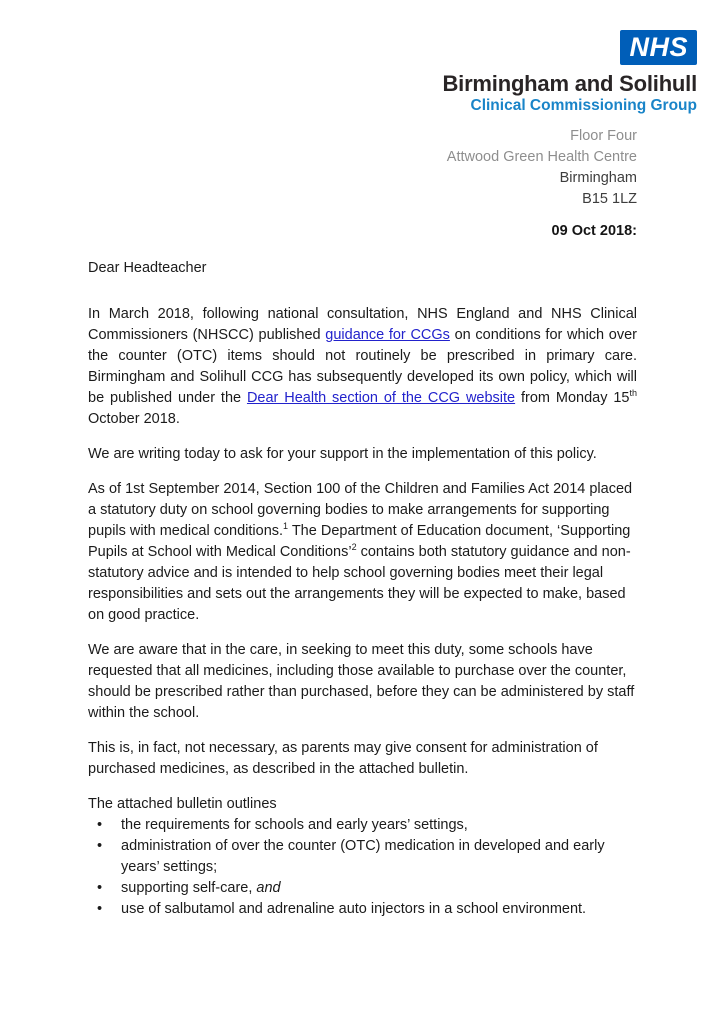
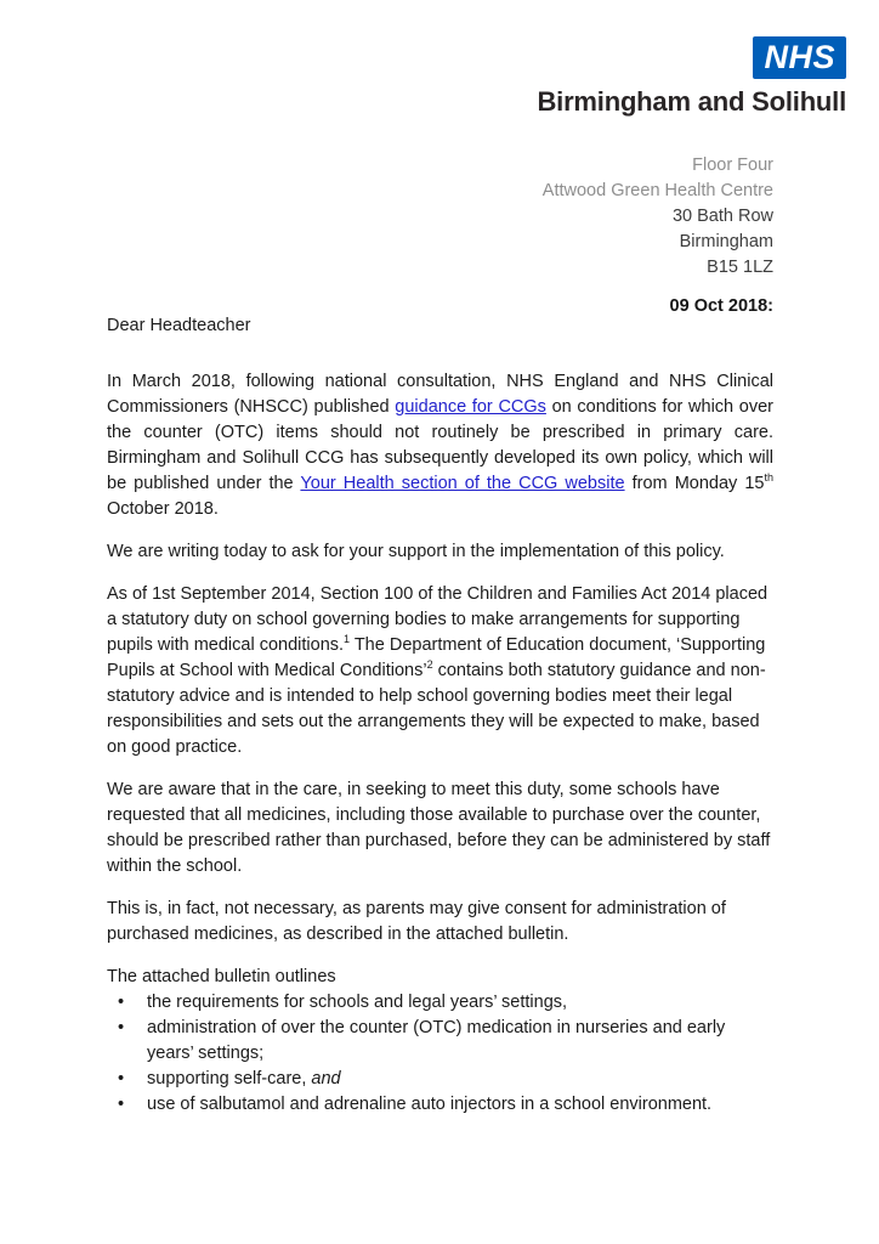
  NHS
  Birmingham and Solihull
- Clinical Commissioning Group
  Floor Four
  Attwood Green Health Centre
+ 30 Bath Row
  Birmingham
  B15 1LZ
  09 Oct 2018:
  Dear Headteacher
- In March 2018, following national consultation, NHS England and NHS Clinical Commissioners (NHSCC) published guidance for CCGs on conditions for which over the counter (OTC) items should not routinely be prescribed in primary care. Birmingham and Solihull CCG has subsequently developed its own policy, which will be published under the Dear Health section of the CCG website from Monday 15th October 2018.
+ In March 2018, following national consultation, NHS England and NHS Clinical Commissioners (NHSCC) published guidance for CCGs on conditions for which over the counter (OTC) items should not routinely be prescribed in primary care. Birmingham and Solihull CCG has subsequently developed its own policy, which will be published under the Your Health section of the CCG website from Monday 15th October 2018.
  We are writing today to ask for your support in the implementation of this policy.
  As of 1st September 2014, Section 100 of the Children and Families Act 2014 placed a statutory duty on school governing bodies to make arrangements for supporting pupils with medical conditions.1 The Department of Education document, ‘Supporting Pupils at School with Medical Conditions’2 contains both statutory guidance and non-statutory advice and is intended to help school governing bodies meet their legal responsibilities and sets out the arrangements they will be expected to make, based on good practice.
  We are aware that in the care, in seeking to meet this duty, some schools have requested that all medicines, including those available to purchase over the counter, should be prescribed rather than purchased, before they can be administered by staff within the school.
  This is, in fact, not necessary, as parents may give consent for administration of purchased medicines, as described in the attached bulletin.
  The attached bulletin outlines
  •
- the requirements for schools and early years’ settings,
+ the requirements for schools and legal years’ settings,
  •
- administration of over the counter (OTC) medication in developed and early years’ settings;
+ administration of over the counter (OTC) medication in nurseries and early years’ settings;
  •
  supporting self-care, and
  •
  use of salbutamol and adrenaline auto injectors in a school environment.
